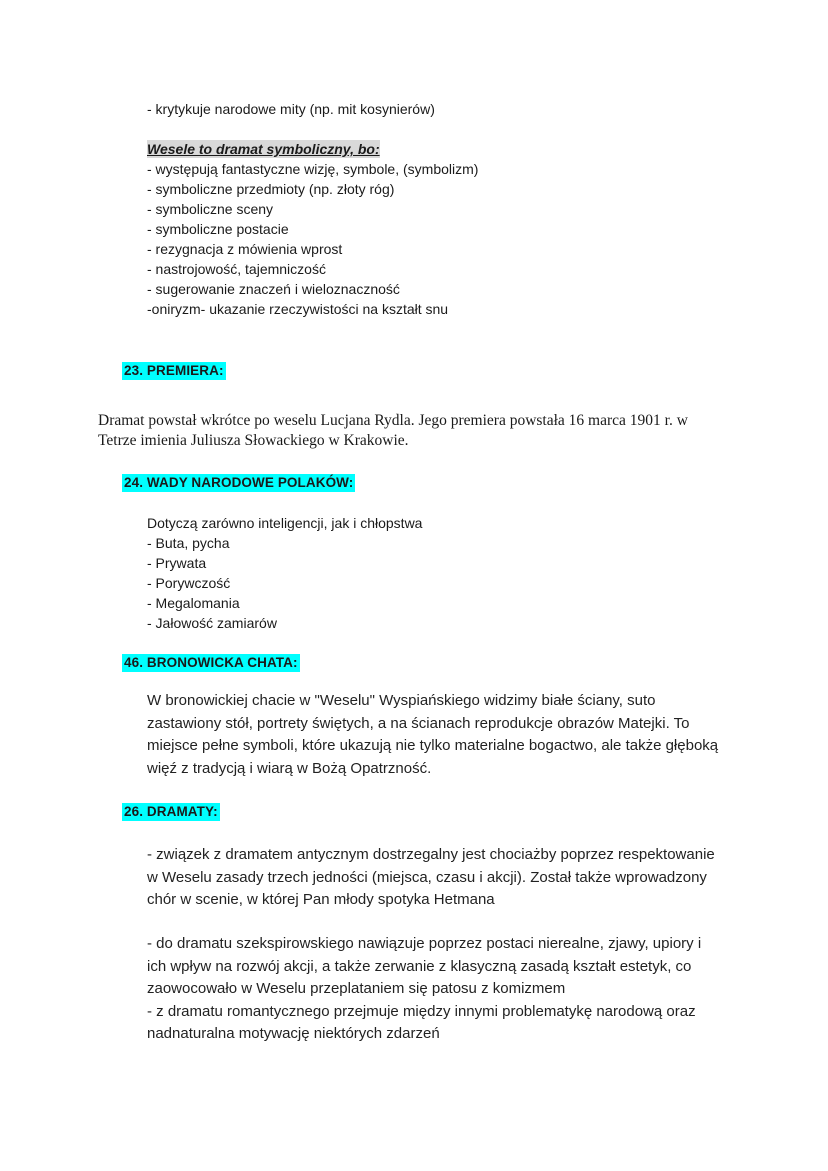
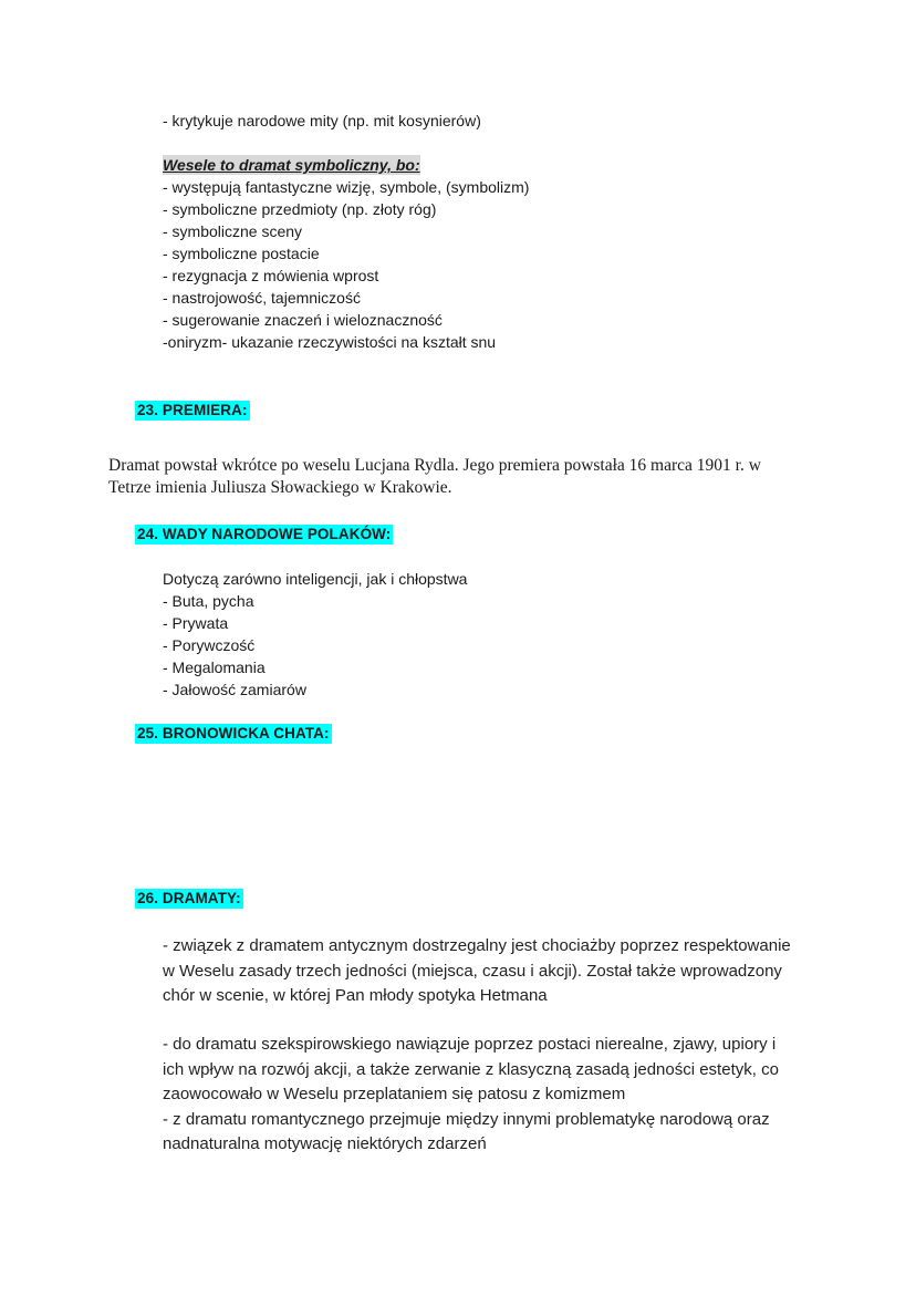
  - krytykuje narodowe mity (np. mit kosynierów)
  Wesele to dramat symboliczny, bo:
  - występują fantastyczne wizję, symbole, (symbolizm)
  - symboliczne przedmioty (np. złoty róg)
  - symboliczne sceny
  - symboliczne postacie
  - rezygnacja z mówienia wprost
  - nastrojowość, tajemniczość
  - sugerowanie znaczeń i wieloznaczność
  -oniryzm- ukazanie rzeczywistości na kształt snu
  23. PREMIERA:
  Dramat powstał wkrótce po weselu Lucjana Rydla. Jego premiera powstała 16 marca 1901 r. w
  Tetrze imienia Juliusza Słowackiego w Krakowie.
  24. WADY NARODOWE POLAKÓW:
  Dotyczą zarówno inteligencji, jak i chłopstwa
  - Buta, pycha
  - Prywata
  - Porywczość
  - Megalomania
  - Jałowość zamiarów
- 46. BRONOWICKA CHATA:
+ 25. BRONOWICKA CHATA:
- W bronowickiej chacie w "Weselu" Wyspiańskiego widzimy białe ściany, suto
- zastawiony stół, portrety świętych, a na ścianach reprodukcje obrazów Matejki. To
- miejsce pełne symboli, które ukazują nie tylko materialne bogactwo, ale także głęboką
- więź z tradycją i wiarą w Bożą Opatrzność.
  26. DRAMATY:
  - związek z dramatem antycznym dostrzegalny jest chociażby poprzez respektowanie
  w Weselu zasady trzech jedności (miejsca, czasu i akcji). Został także wprowadzony
  chór w scenie, w której Pan młody spotyka Hetmana
  - do dramatu szekspirowskiego nawiązuje poprzez postaci nierealne, zjawy, upiory i
- ich wpływ na rozwój akcji, a także zerwanie z klasyczną zasadą kształt estetyk, co
+ ich wpływ na rozwój akcji, a także zerwanie z klasyczną zasadą jedności estetyk, co
  zaowocowało w Weselu przeplataniem się patosu z komizmem
  - z dramatu romantycznego przejmuje między innymi problematykę narodową oraz
  nadnaturalna motywację niektórych zdarzeń
